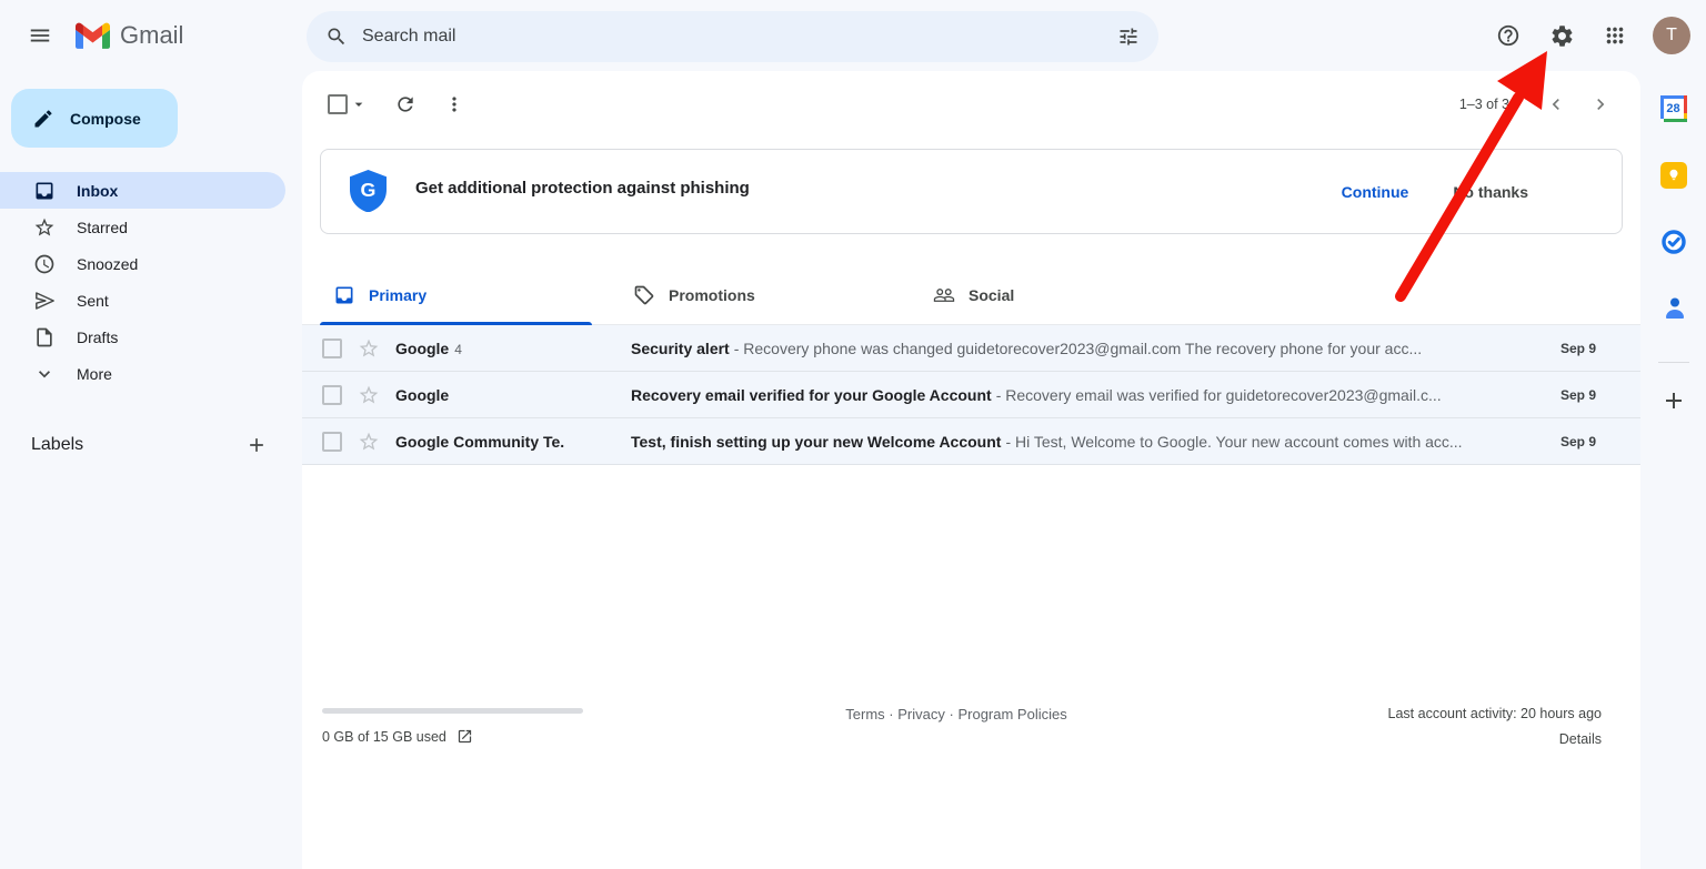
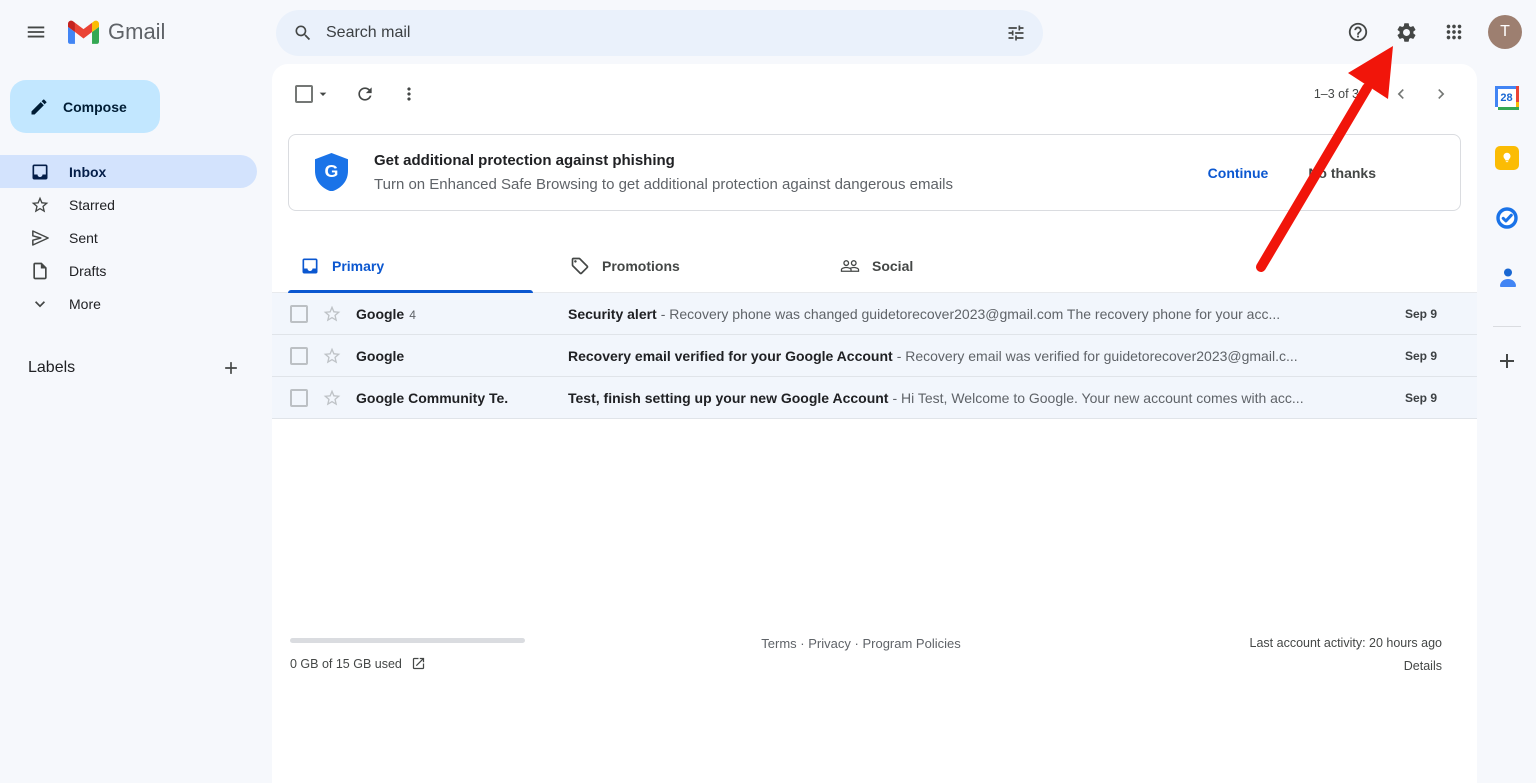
  Gmail
  Search mail
  T
  Compose
  Inbox
  Starred
- Snoozed
  Sent
  Drafts
  More
  Labels
  1–3 of 3
  G
  Get additional protection against phishing
+ Turn on Enhanced Safe Browsing to get additional protection against dangerous emails
  Continue
  thanks
  Primary
  Promotions
  Social
  Google 4
  Security alert - Recovery phone was changed guidetorecover2023@gmail.com The recovery phone for your acc...
  Sep 9
  Google
  Recovery email verified for your Google Account - Recovery email was verified for guidetorecover2023@gmail.c...
  Sep 9
  Google Community Te.
- Test, finish setting up your new Welcome Account - Hi Test, Welcome to Google. Your new account comes with acc...
+ Test, finish setting up your new Google Account - Hi Test, Welcome to Google. Your new account comes with acc...
  Sep 9
  0 GB of 15 GB used
  Terms · Privacy · Program Policies
  Last account activity: 20 hours ago
  Details
  28
